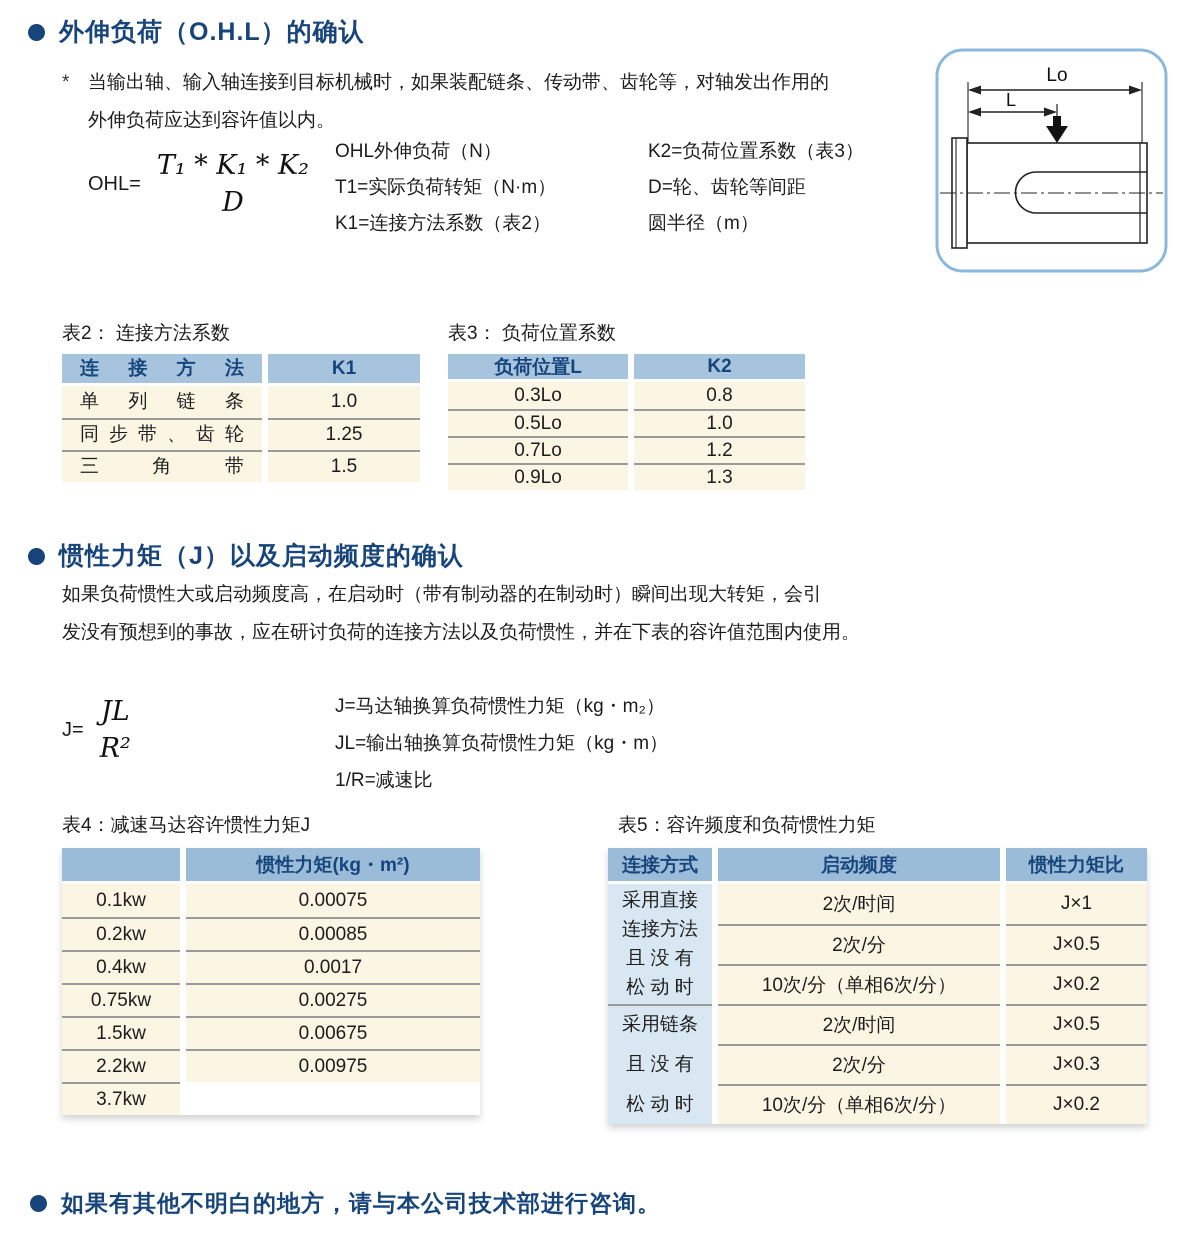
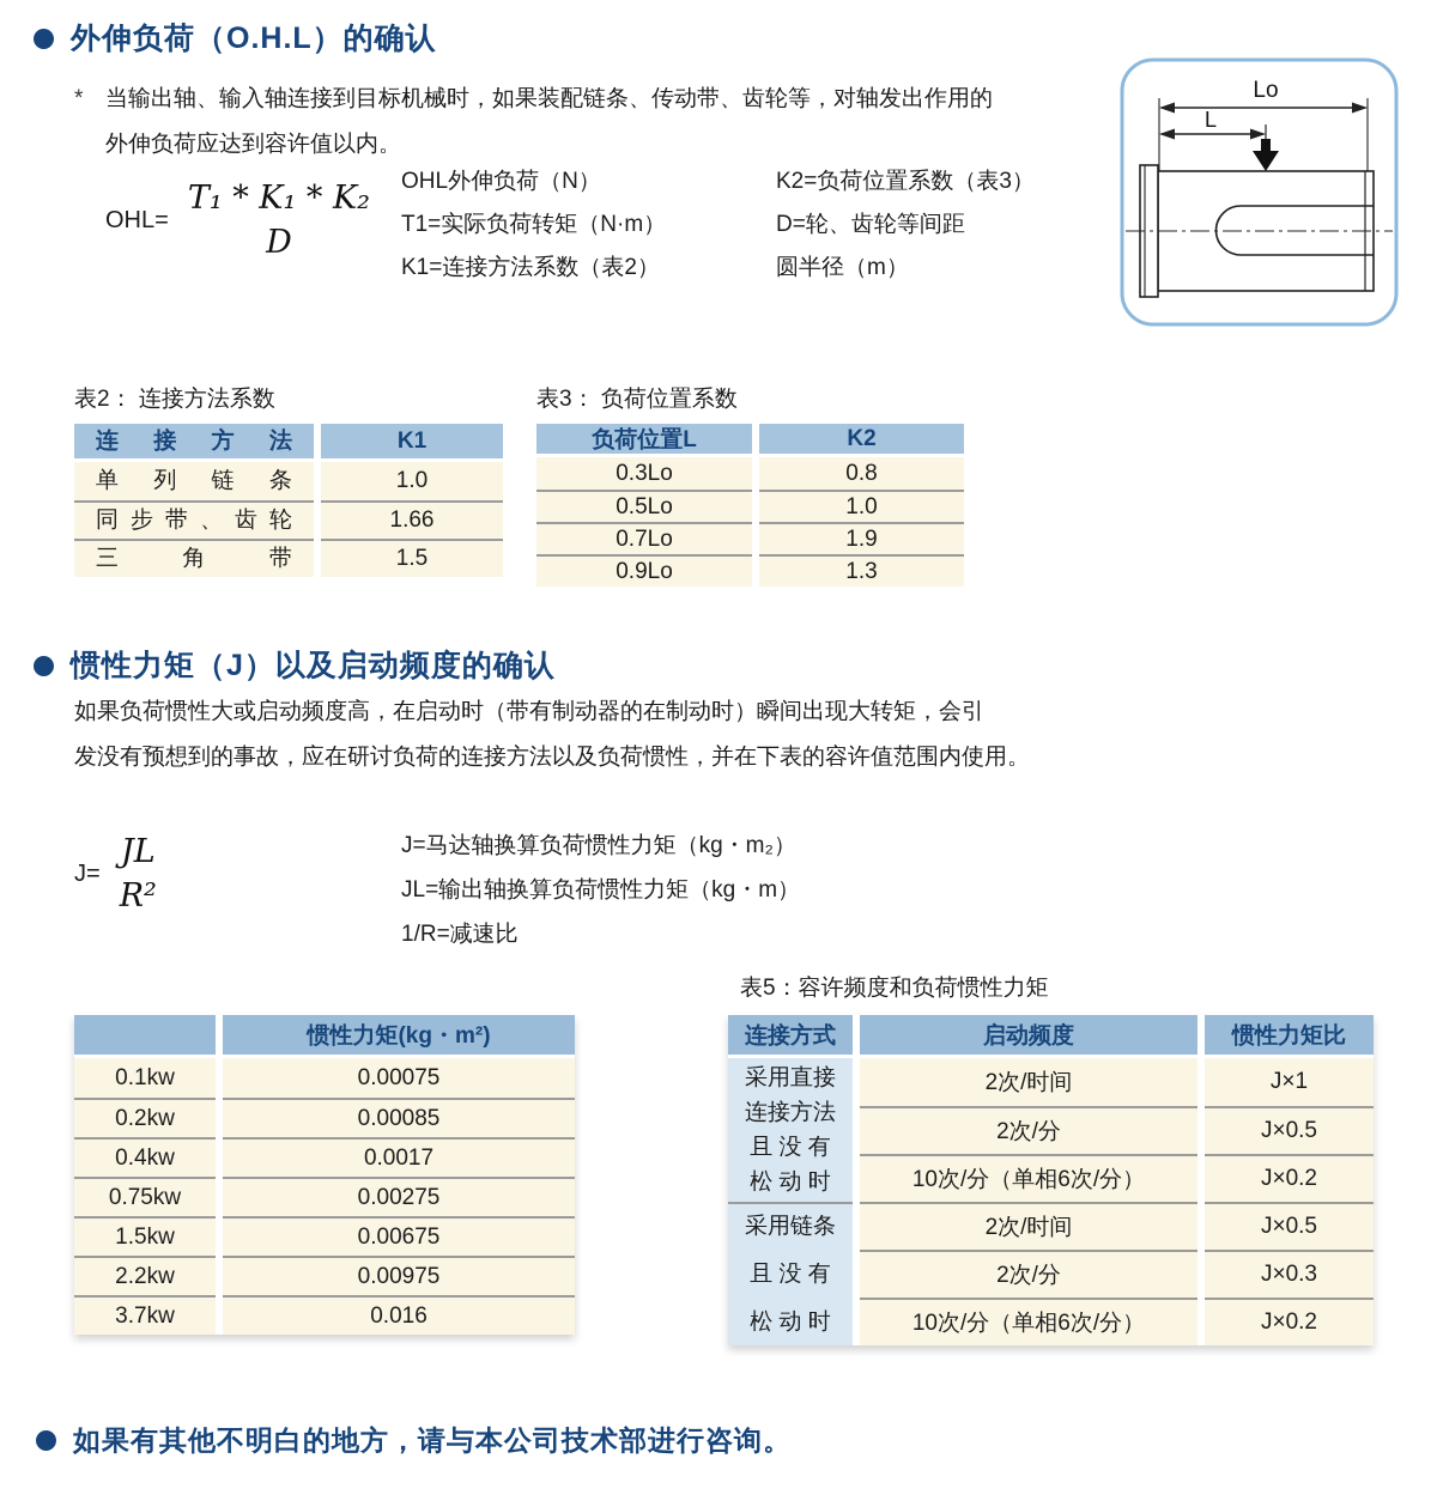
  外伸负荷（O.H.L）的确认
  *
  当输出轴、输入轴连接到目标机械时，如果装配链条、传动带、齿轮等，对轴发出作用的
  外伸负荷应达到容许值以内。
  OHL=
  T₁ * K₁ * K₂
  D
  OHL外伸负荷（N）
  T1=实际负荷转矩（N·m）
  K1=连接方法系数（表2）
  K2=负荷位置系数（表3）
  D=轮、齿轮等间距
  圆半径（m）
  Lo
  L
  表2： 连接方法系数
  连接方法
  K1
  单列链条
  1.0
  同步带、齿轮
- 1.25
+ 1.66
  三角带
  1.5
  表3： 负荷位置系数
  负荷位置L
  K2
  0.3Lo
  0.8
  0.5Lo
  1.0
  0.7Lo
- 1.2
+ 1.9
  0.9Lo
  1.3
  惯性力矩（J）以及启动频度的确认
  如果负荷惯性大或启动频度高，在启动时（带有制动器的在制动时）瞬间出现大转矩，会引
  发没有预想到的事故，应在研讨负荷的连接方法以及负荷惯性，并在下表的容许值范围内使用。
  J=
  JL
  R²
  J=马达轴换算负荷惯性力矩（kg・m₂）
  JL=输出轴换算负荷惯性力矩（kg・m）
  1/R=减速比
- 表4：减速马达容许惯性力矩J
  惯性力矩(kg・m²)
  0.1kw
  0.00075
  0.2kw
  0.00085
  0.4kw
  0.0017
  0.75kw
  0.00275
  1.5kw
  0.00675
  2.2kw
  0.00975
  3.7kw
+ 0.016
  表5：容许频度和负荷惯性力矩
  连接方式
  启动频度
  惯性力矩比
  采用直接
  连接方法
  且 没 有
  松 动 时
  采用链条
  且 没 有
  松 动 时
  2次/时间
  J×1
  2次/分
  J×0.5
  10次/分（单相6次/分）
  J×0.2
  2次/时间
  J×0.5
  2次/分
  J×0.3
  10次/分（单相6次/分）
  J×0.2
  如果有其他不明白的地方，请与本公司技术部进行咨询。
